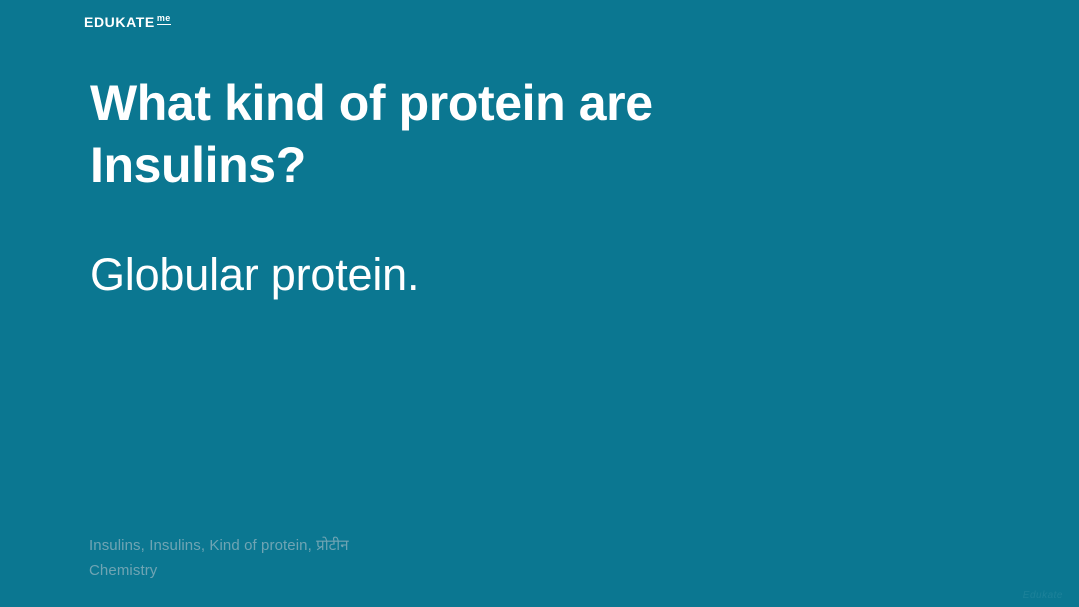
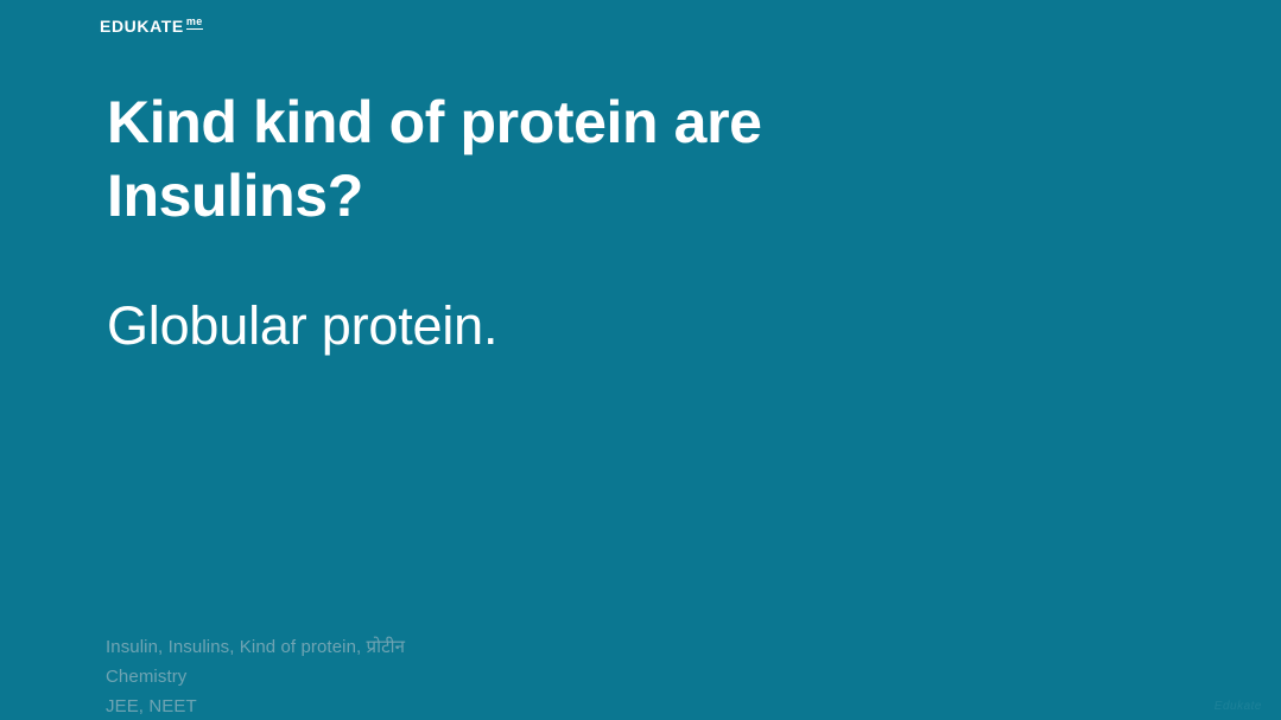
  EDUKATE
  me
- What kind of protein are
+ Kind kind of protein are
  Insulins?
  Globular protein.
- Insulins, Insulins, Kind of protein, प्रोटीन
+ Insulin, Insulins, Kind of protein, प्रोटीन
  Chemistry
+ JEE, NEET
